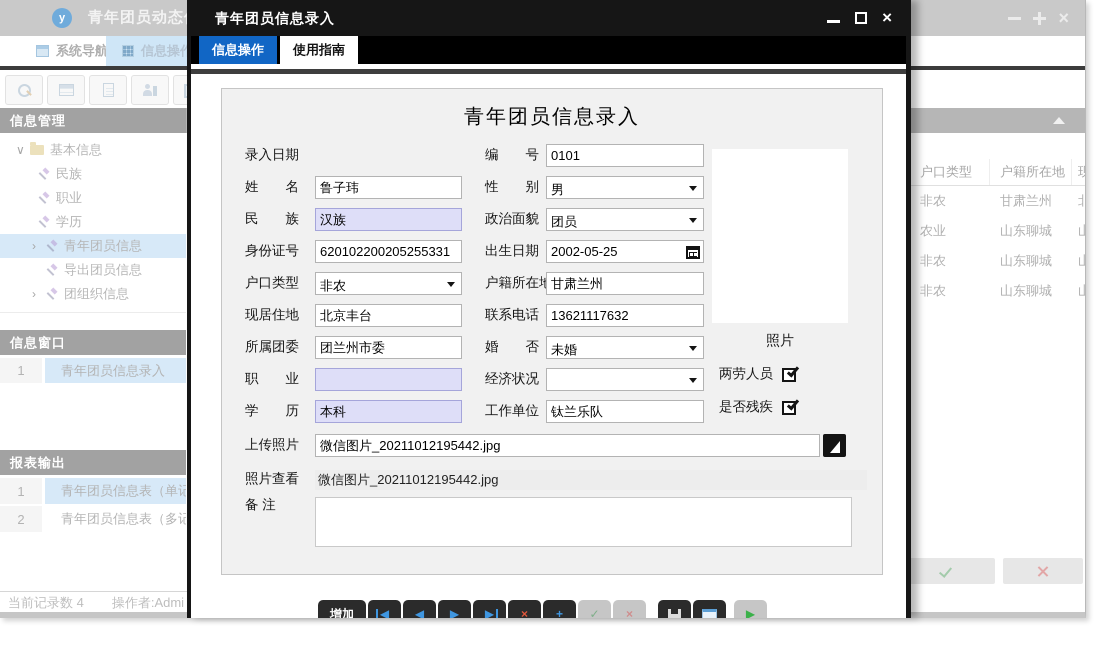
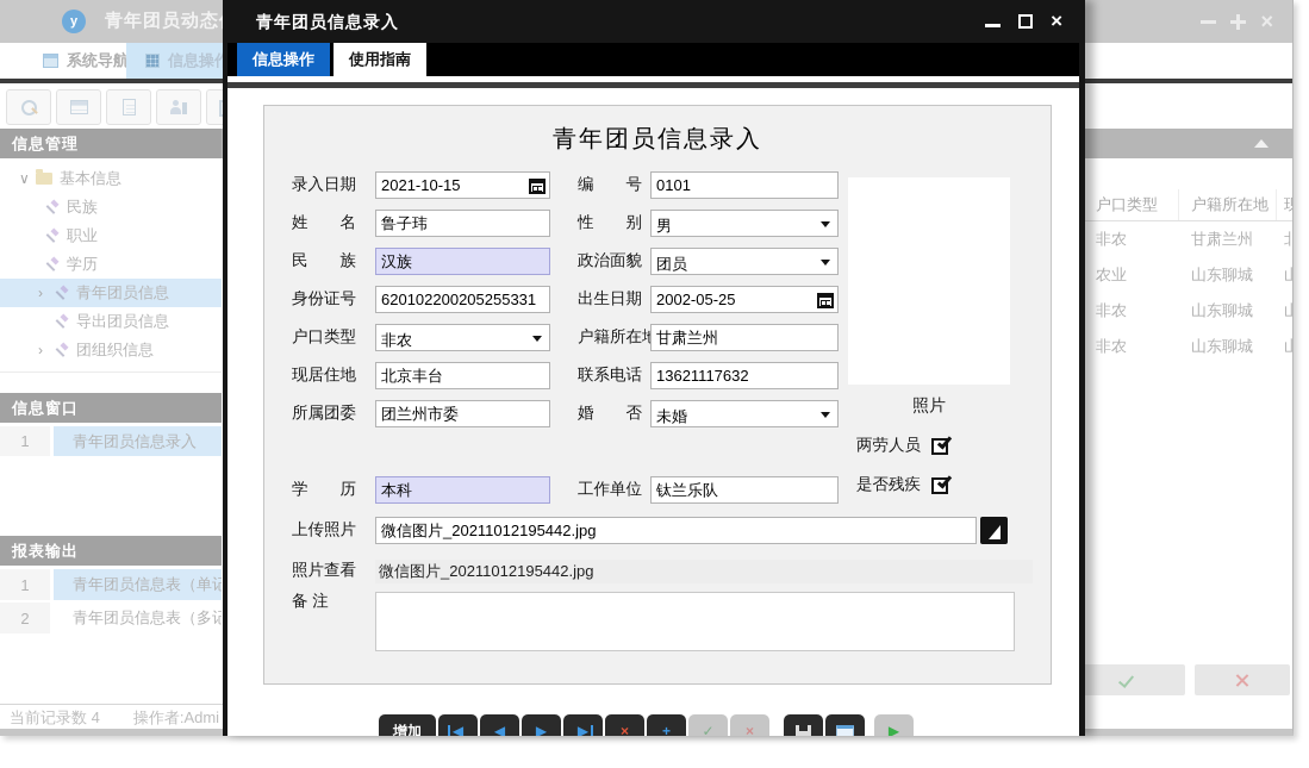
  y
  ×
  系统导航
  信息操
  信息管理
  ∨
  基本信息
  民族
  职业
  学历
  ›
  青年团员信息
  导出团员信息
  ›
  团组织信息
  信息窗口
  1
  青年团员信息录入
  报表输出
  1
  青年团员信息表（单记
  2
  青年团员信息表（多记
  当前记录数 4
  操作者:Admi
  户口类型
  户籍所在地
  现
  非农
  甘肃兰州
  北
  农业
  山东聊城
  山
  非农
  山东聊城
  山
  非农
  山东聊城
  山
  青年团员信息录入
  ×
  信息操作
  使用指南
  青年团员信息录入
  录入日期
+ 2021-10-15
  编 号
  0101
  姓 名
  鲁子玮
  性 别
  男
  民 族
  汉族
  政治面貌
  团员
  身份证号
  620102200205255331
  出生日期
  2002-05-25
  户口类型
  非农
  户籍所在
  甘肃兰州
  现居住地
  北京丰台
  联系电话
  13621117632
  所属团委
  团兰州市委
  婚 否
  未婚
- 职 业
- 经济状况
  学 历
  本科
  工作单位
  钛兰乐队
  照片
  两劳人员
  是否残疾
  上传照片
  微信图片_20211012195442.jpg
  照片查看
  微信图片_20211012195442.jpg
  备 注
  增加
  ◀
  ◀
  ▶
  ▶
  ×
  +
  ✓
  ×
  ▶
